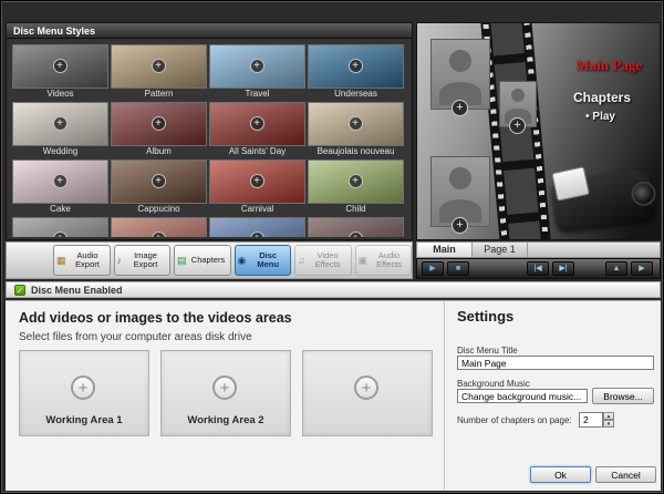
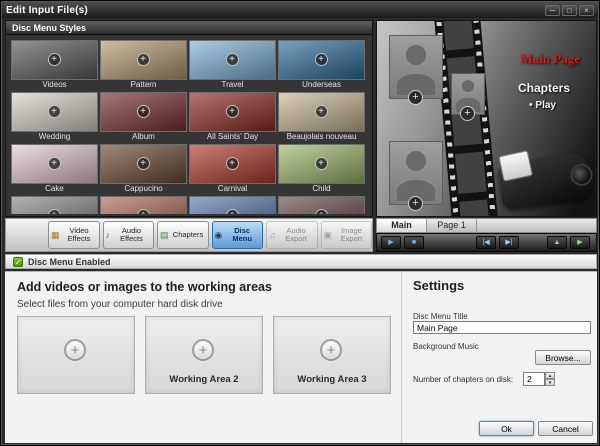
+ Edit Input File(s)
+ ─
+ □
+ ×
  Disc Menu Styles
  +
  Videos
  +
  Pattern
  +
  Travel
  +
  Underseas
  +
  Wedding
  +
  Album
  +
  All Saints' Day
  +
  Beaujolais nouveau
  +
  Cake
  +
  Cappucino
  +
  Carnival
  +
  Child
  +
  +
  +
  Main Page
  Chapters
  • Play
  Main
  Page 1
  ▦
- Audio Export
+ Video Effects
  ♪
- Image Export
+ Audio Effects
  ▤
  Chapters
  ◉
  Disc Menu
  ♫
- Video Effects
+ Audio Export
  ▣
- Audio Effects
+ Image Export
  ✓
  Disc Menu Enabled
- Add videos or images to the videos areas
+ Add videos or images to the working areas
- Select files from your computer areas disk drive
+ Select files from your computer hard disk drive
  +
- Working Area 1
  +
  Working Area 2
  +
+ Working Area 3
  Settings
  Disc Menu Title
  Main Page
  Background Music
- Change background music...
  Browse...
- Number of chapters on page:
+ Number of chapters on disk:
  2
  Ok
  Cancel
